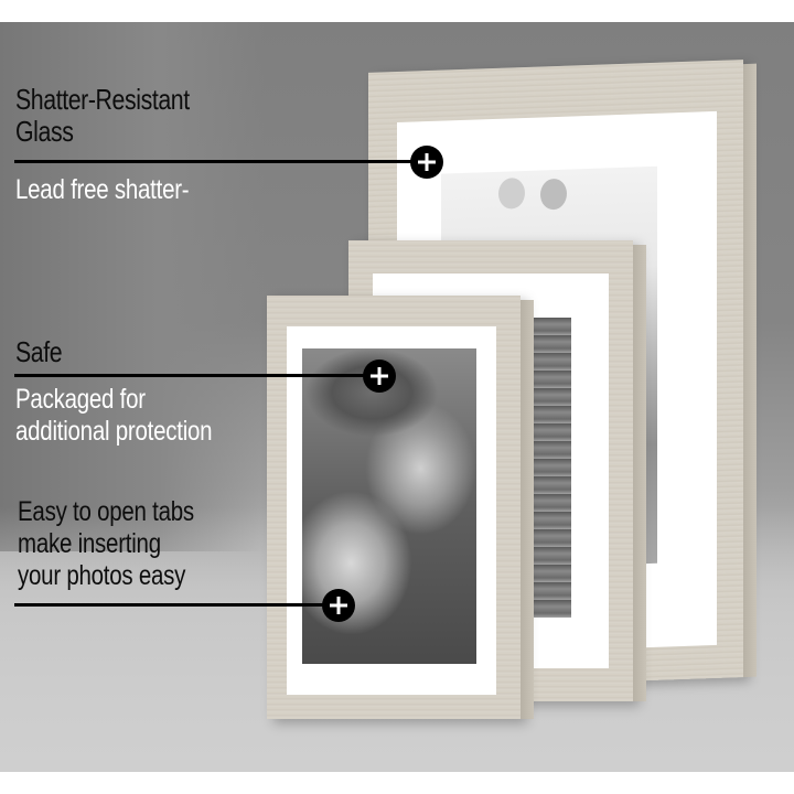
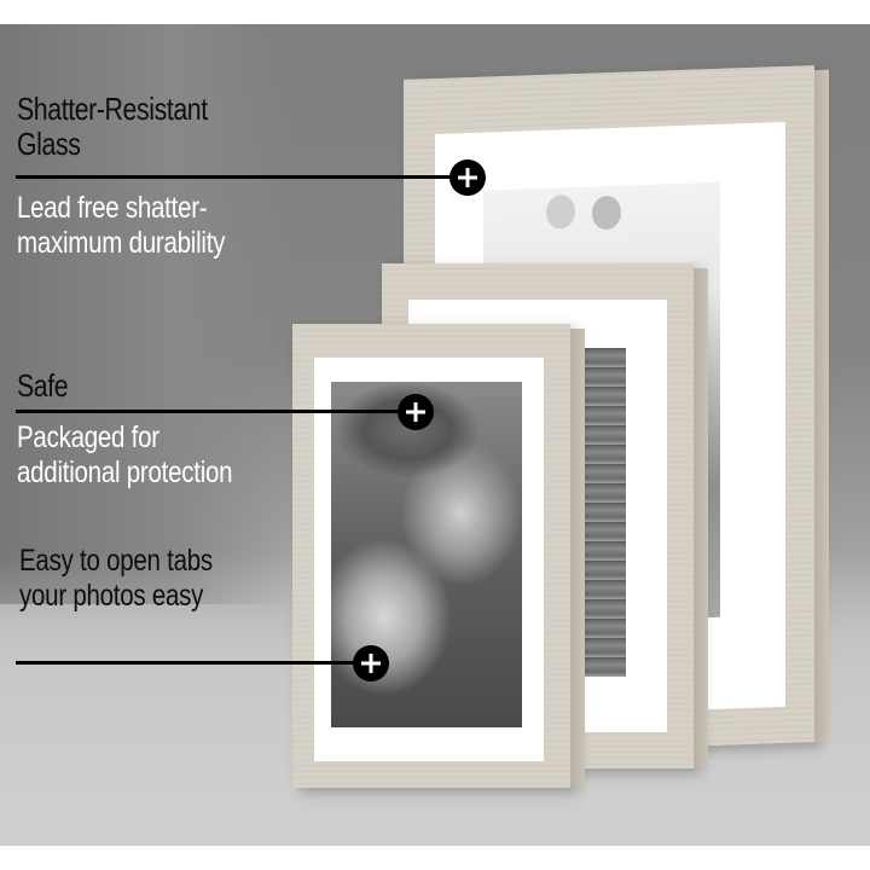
  Shatter-Resistant
  Glass
  Lead free shatter-
+ maximum durability
  Safe
  Packaged for
  additional protection
  Easy to open tabs
- make inserting
  your photos easy
